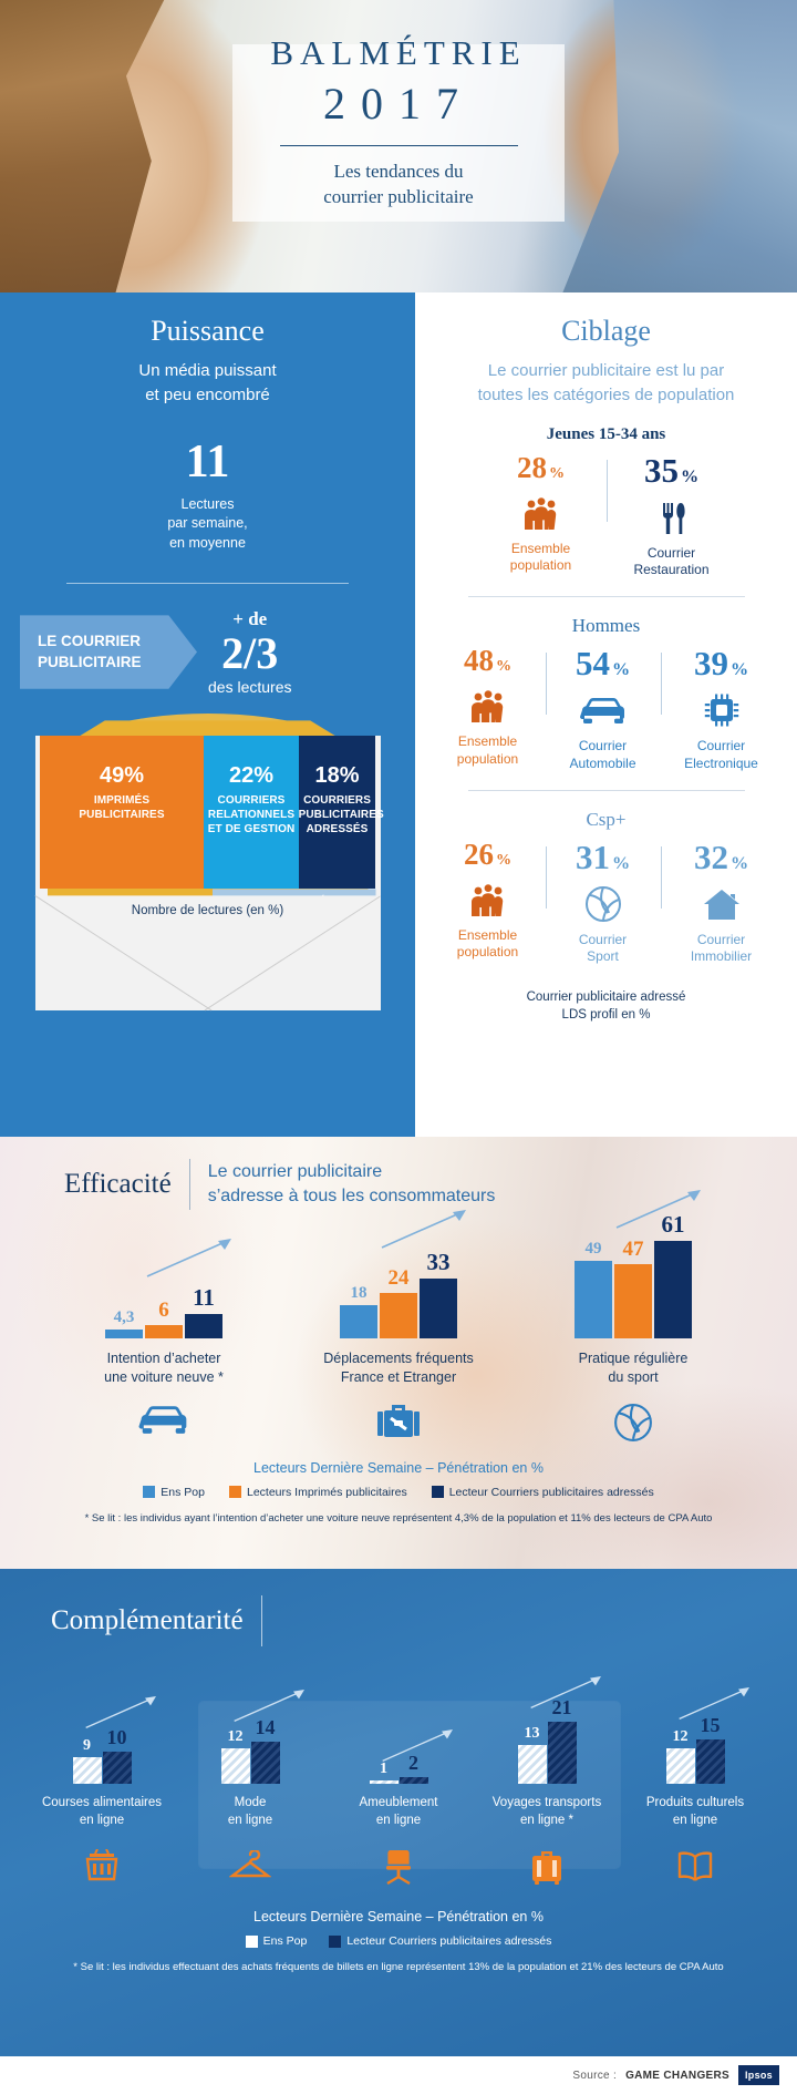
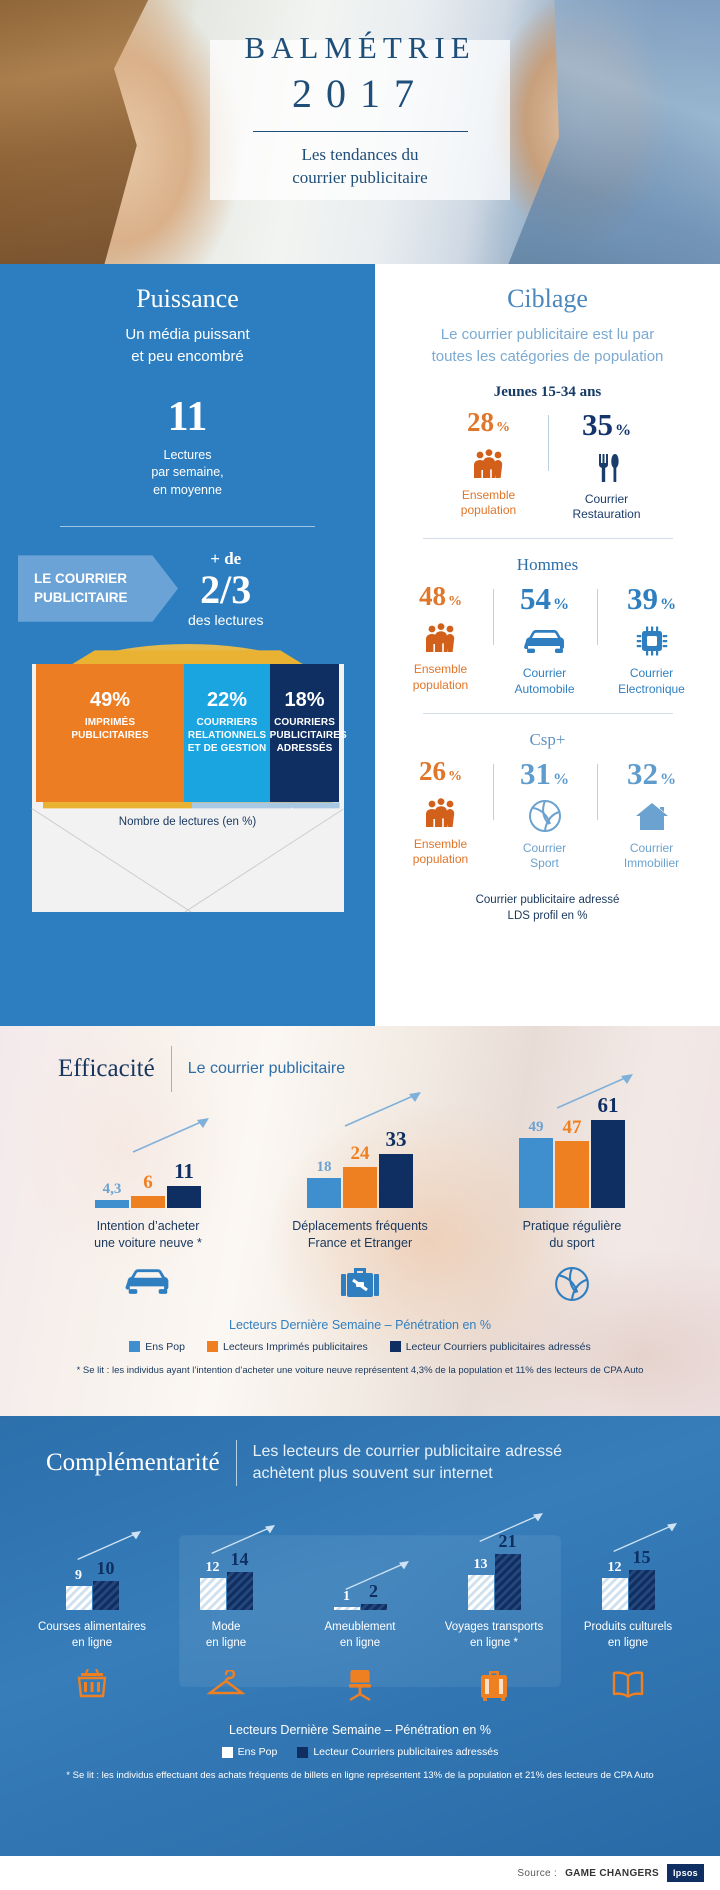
  BALMÉTRIE
  2017
  Les tendances du
  courrier publicitaire
  Puissance
  Un média puissant
  et peu encombré
  11
  Lectures
  par semaine,
  en moyenne
  LE COURRIER
  PUBLICITAIRE
  + de
  2/3
  des lectures
  49%
  IMPRIMÉS
  PUBLICITAIRES
  22%
  COURRIERS
  RELATIONNELS
  ET DE GESTION
  18%
  COURRIERS
  PUBLICITAIRES
  ADRESSÉS
  Nombre de lectures (en %)
  Ciblage
  Le courrier publicitaire est lu par
  toutes les catégories de population
  Jeunes 15-34 ans
  28 %
  Ensemble
  population
  35%
  Courrier
  Restauration
  Hommes
  48 %
  Ensemble
  population
  54%
  Courrier
  Automobile
  39%
  Courrier
  Electronique
  Csp+
  26 %
  Ensemble
  population
  31%
  Courrier
  Sport
  32%
  Courrier
  Immobilier
  Courrier publicitaire adressé
  LDS profil en %
  Efficacité
  Le courrier publicitaire
- s’adresse à tous les consommateurs
  4,3
  6
  11
  Intention d’acheter
  une voiture neuve *
  18
  24
  33
  Déplacements fréquents
  France et Etranger
  49
  47
  61
  Pratique régulière
  du sport
  Lecteurs Dernière Semaine – Pénétration en %
  Ens Pop
  Lecteurs Imprimés publicitaires
  Lecteur Courriers publicitaires adressés
  * Se lit : les individus ayant l’intention d’acheter une voiture neuve représentent 4,3% de la population et 11% des lecteurs de CPA Auto
  Complémentarité
+ Les lecteurs de courrier publicitaire adressé
+ achètent plus souvent sur internet
  9
  10
  Courses alimentaires
  en ligne
  12
  14
  Mode
  en ligne
  1
  2
  Ameublement
  en ligne
  13
  21
  Voyages transports
  en ligne *
  12
  15
  Produits culturels
  en ligne
  Lecteurs Dernière Semaine – Pénétration en %
  Ens Pop
  Lecteur Courriers publicitaires adressés
  * Se lit : les individus effectuant des achats fréquents de billets en ligne représentent 13% de la population et 21% des lecteurs de CPA Auto
  Source :
  GAME CHANGERS
  Ipsos
